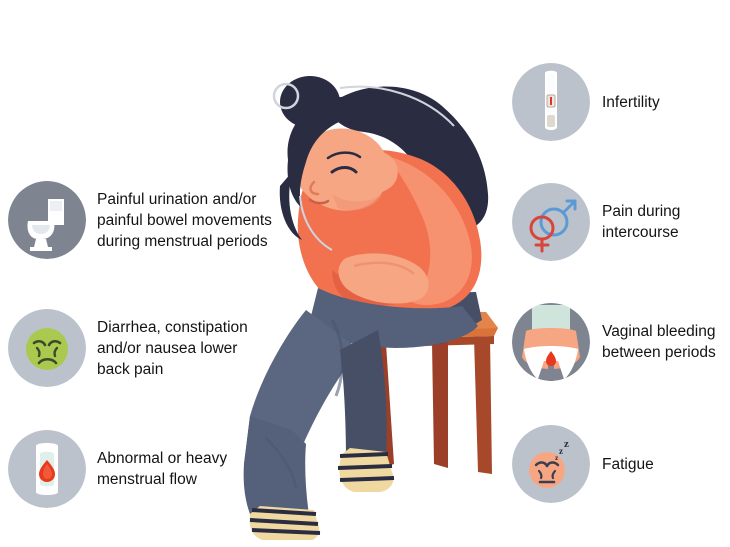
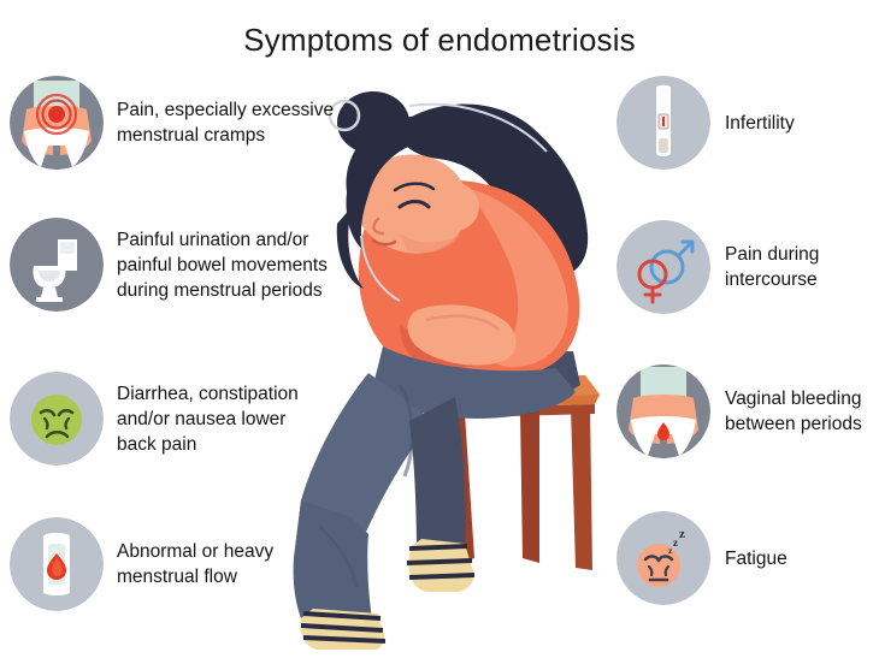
+ Symptoms of endometriosis
+ Pain, especially excessive
+ menstrual cramps
  Painful urination and/or
  painful bowel movements
  during menstrual periods
  Diarrhea, constipation
  and/or nausea lower
  back pain
  Abnormal or heavy
  menstrual flow
  Infertility
  Pain during
  intercourse
  Vaginal bleeding
  between periods
  z
  z
  z
  Fatigue
